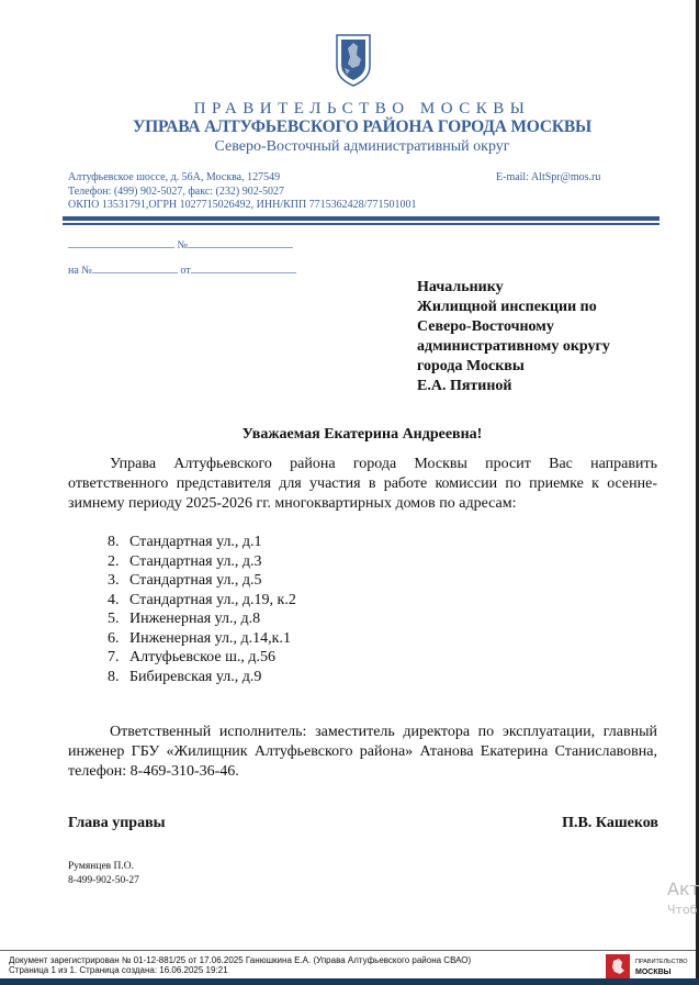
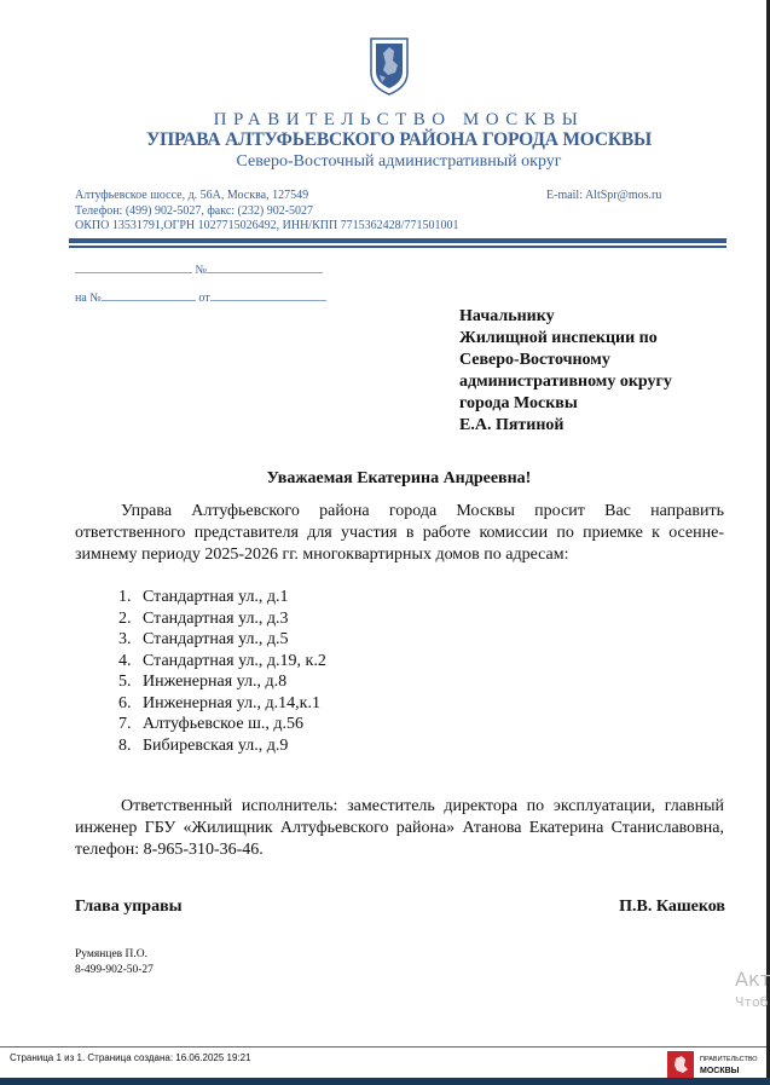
  ПРАВИТЕЛЬСТВО МОСКВЫ
  УПРАВА АЛТУФЬЕВСКОГО РАЙОНА ГОРОДА МОСКВЫ
  Северо-Восточный административный округ
  Алтуфьевское шоссе, д. 56А, Москва, 127549
  Телефон: (499) 902-5027, факс: (232) 902-5027
  ОКПО 13531791,ОГРН 1027715026492, ИНН/КПП 7715362428/771501001
  E-mail: AltSpr@mos.ru
  №
  на № от
  Начальнику
  Жилищной инспекции по
  Северо-Восточному
  административному округу
  города Москвы
  Е.А. Пятиной
  Уважаемая Екатерина Андреевна!
  Управа Алтуфьевского района города Москвы просит Вас направить ответственного представителя для участия в работе комиссии по приемке к осенне-зимнему периоду 2025-2026 гг. многоквартирных домов по адресам:
- 8. Стандартная ул., д.1
+ 1. Стандартная ул., д.1
  2. Стандартная ул., д.3
  3. Стандартная ул., д.5
  4. Стандартная ул., д.19, к.2
  5. Инженерная ул., д.8
  6. Инженерная ул., д.14,к.1
  7. Алтуфьевское ш., д.56
  8. Бибиревская ул., д.9
- Ответственный исполнитель: заместитель директора по эксплуатации, главный инженер ГБУ «Жилищник Алтуфьевского района» Атанова Екатерина Станиславовна, телефон: 8-469-310-36-46.
+ Ответственный исполнитель: заместитель директора по эксплуатации, главный инженер ГБУ «Жилищник Алтуфьевского района» Атанова Екатерина Станиславовна, телефон: 8-965-310-36-46.
  Глава управы
  П.В. Кашеков
  Румянцев П.О.
  8-499-902-50-27
  Акт
  Чтоб
- Документ зарегистрирован № 01-12-881/25 от 17.06.2025 Ганюшкина Е.А. (Управа Алтуфьевского района СВАО)
  Страница 1 из 1. Страница создана: 16.06.2025 19:21
